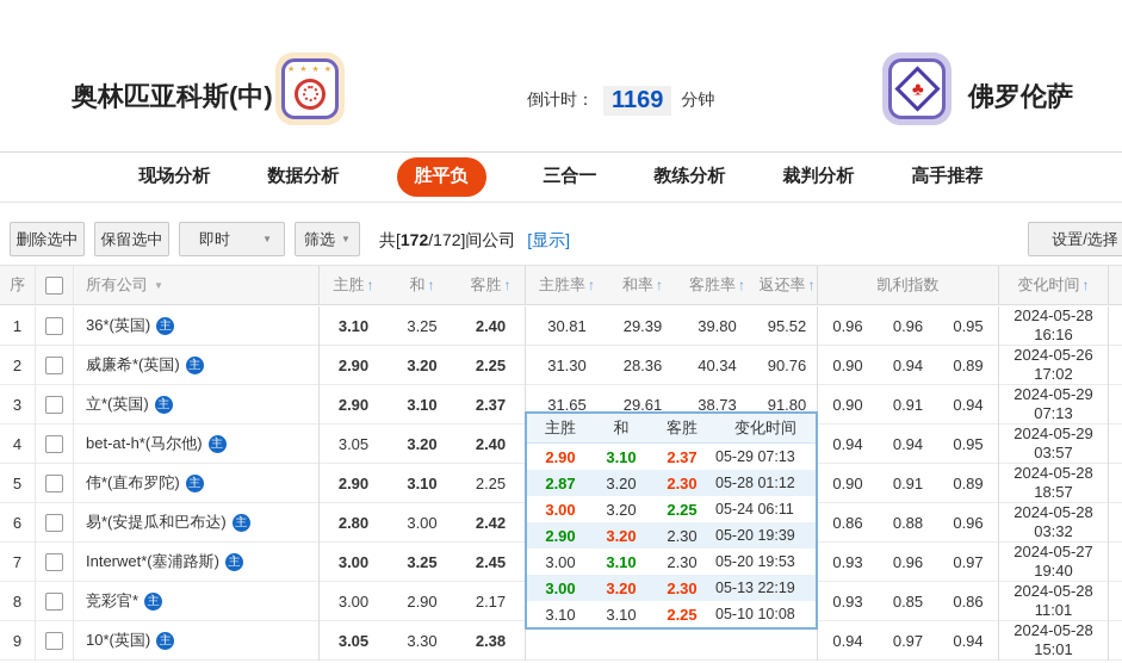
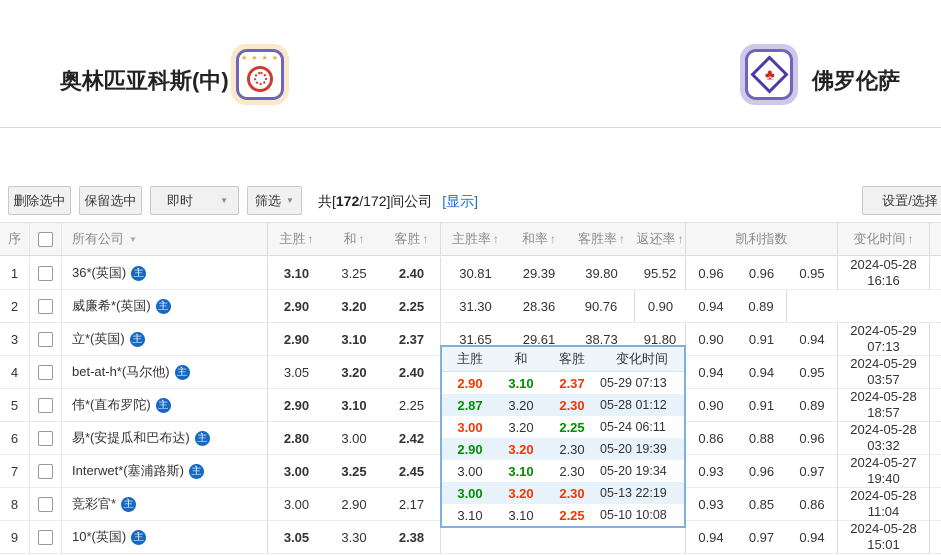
  奥林匹亚科斯(中)
- 倒计时：
- 1169
- 分钟
  佛罗伦萨
- 现场分析
- 数据分析
- 胜平负
- 三合一
- 教练分析
- 裁判分析
- 高手推荐
  删除选中
  保留选中
  即时
  ▼
  筛选
  ▼
  共[172/172]间公司 [显示]
  设置/选择
  序
  所有公司
  ▼
  主胜
  ↑
  和
  ↑
  客胜
  ↑
  主胜率
  ↑
  和率
  ↑
  客胜率
  ↑
  返还率
  ↑
  凯利指数
  变化时间
  ↑
  1
  36*(英国)
  主
  3.10
  3.25
  2.40
  30.81
  29.39
  39.80
  95.52
  0.96
  0.96
  0.95
  2024-05-28
  16:16
  2
  威廉希*(英国)
  主
  2.90
  3.20
  2.25
  31.30
  28.36
- 40.34
  90.76
  0.90
  0.94
  0.89
- 2024-05-26
- 17:02
  3
  立*(英国)
  主
  2.90
  3.10
  2.37
  31.65
  29.61
  38.73
  91.80
  0.90
  0.91
  0.94
  2024-05-29
  07:13
  4
  bet-at-h*(马尔他)
  主
  3.05
  3.20
  2.40
  0.94
  0.94
  0.95
  2024-05-29
  03:57
  5
  伟*(直布罗陀)
  主
  2.90
  3.10
  2.25
  0.90
  0.91
  0.89
  2024-05-28
  18:57
  6
  易*(安提瓜和巴布达)
  主
  2.80
  3.00
  2.42
  0.86
  0.88
  0.96
  2024-05-28
  03:32
  7
  Interwet*(塞浦路斯)
  主
  3.00
  3.25
  2.45
  0.93
  0.96
  0.97
  2024-05-27
  19:40
  8
  竞彩官*
  主
  3.00
  2.90
  2.17
  0.93
  0.85
  0.86
  2024-05-28
- 11:01
+ 11:04
  9
  10*(英国)
  主
  3.05
  3.30
  2.38
  0.94
  0.97
  0.94
  2024-05-28
  15:01
  主胜
  和
  客胜
  变化时间
  2.90
  3.10
  2.37
  05-29 07:13
  2.87
  3.20
  2.30
  05-28 01:12
  3.00
  3.20
  2.25
  05-24 06:11
  2.90
  3.20
  2.30
  05-20 19:39
  3.00
  3.10
  2.30
- 05-20 19:53
+ 05-20 19:34
  3.00
  3.20
  2.30
  05-13 22:19
  3.10
  3.10
  2.25
  05-10 10:08
